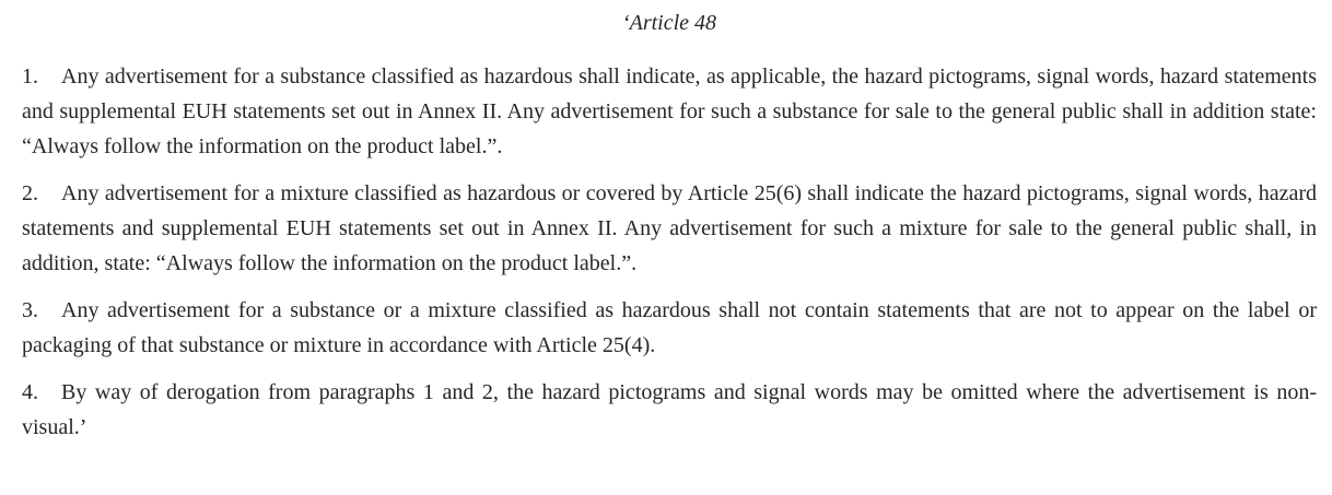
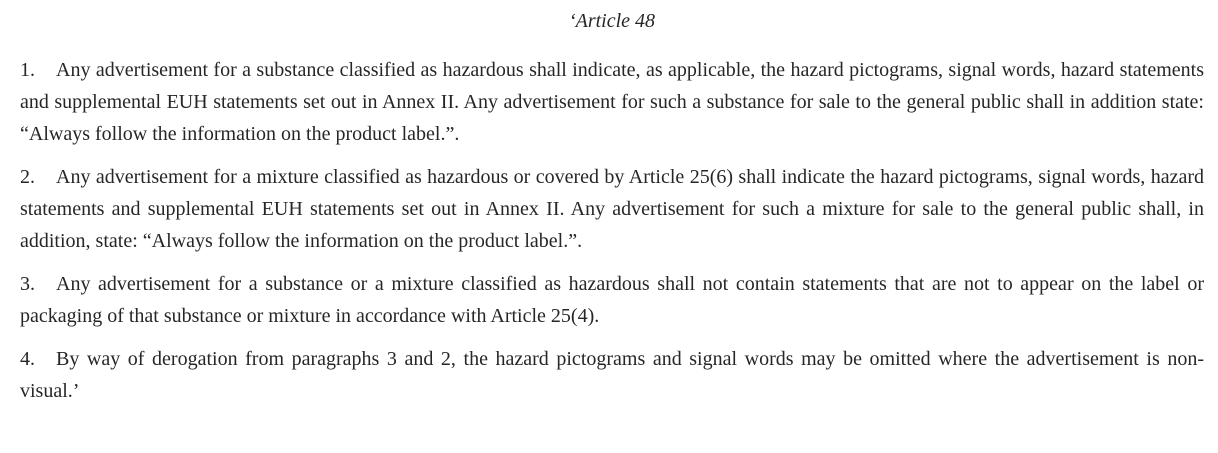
  ‘Article 48
  1. Any advertisement for a substance classified as hazardous shall indicate, as applicable, the hazard pictograms, signal words, hazard statements and supplemental EUH statements set out in Annex II. Any advertisement for such a substance for sale to the general public shall in addition state: “Always follow the information on the product label.”.
  2. Any advertisement for a mixture classified as hazardous or covered by Article 25(6) shall indicate the hazard pictograms, signal words, hazard statements and supplemental EUH statements set out in Annex II. Any advertisement for such a mixture for sale to the general public shall, in addition, state: “Always follow the information on the product label.”.
  3. Any advertisement for a substance or a mixture classified as hazardous shall not contain statements that are not to appear on the label or packaging of that substance or mixture in accordance with Article 25(4).
- 4. By way of derogation from paragraphs 1 and 2, the hazard pictograms and signal words may be omitted where the advertisement is non-visual.’
+ 4. By way of derogation from paragraphs 3 and 2, the hazard pictograms and signal words may be omitted where the advertisement is non-visual.’
